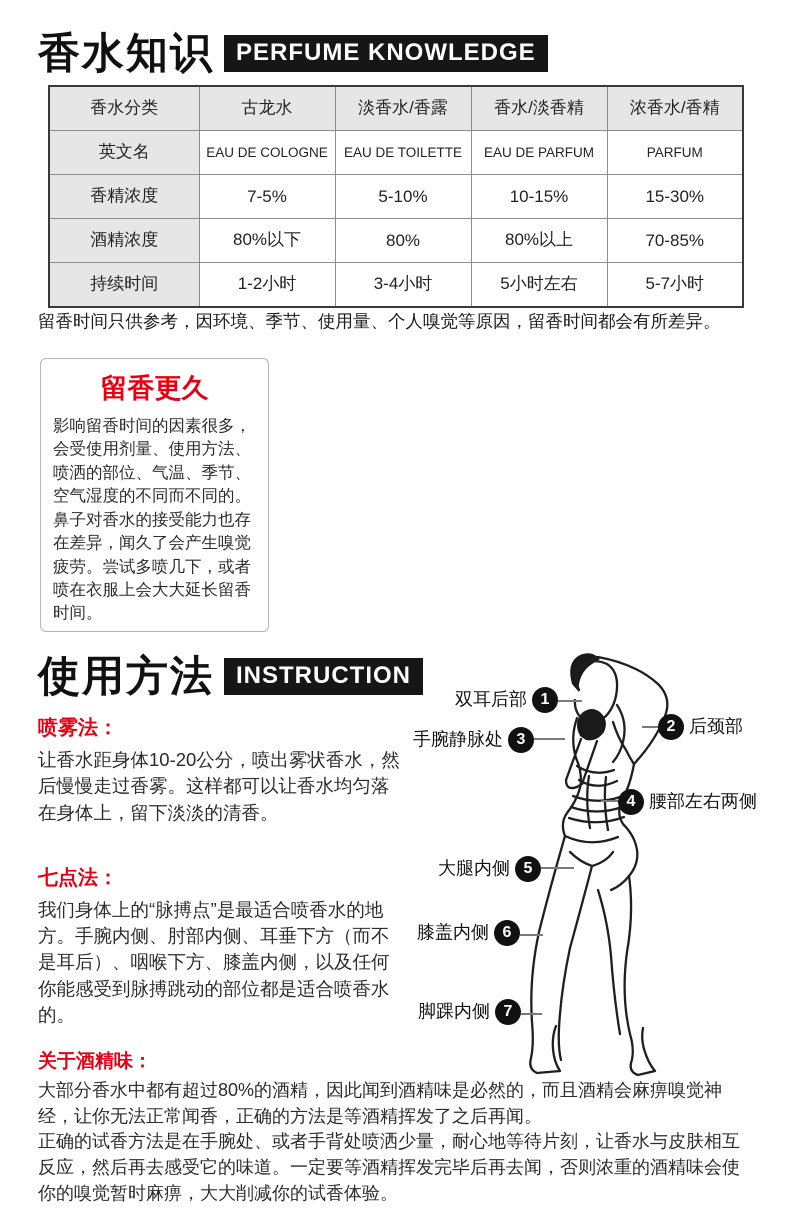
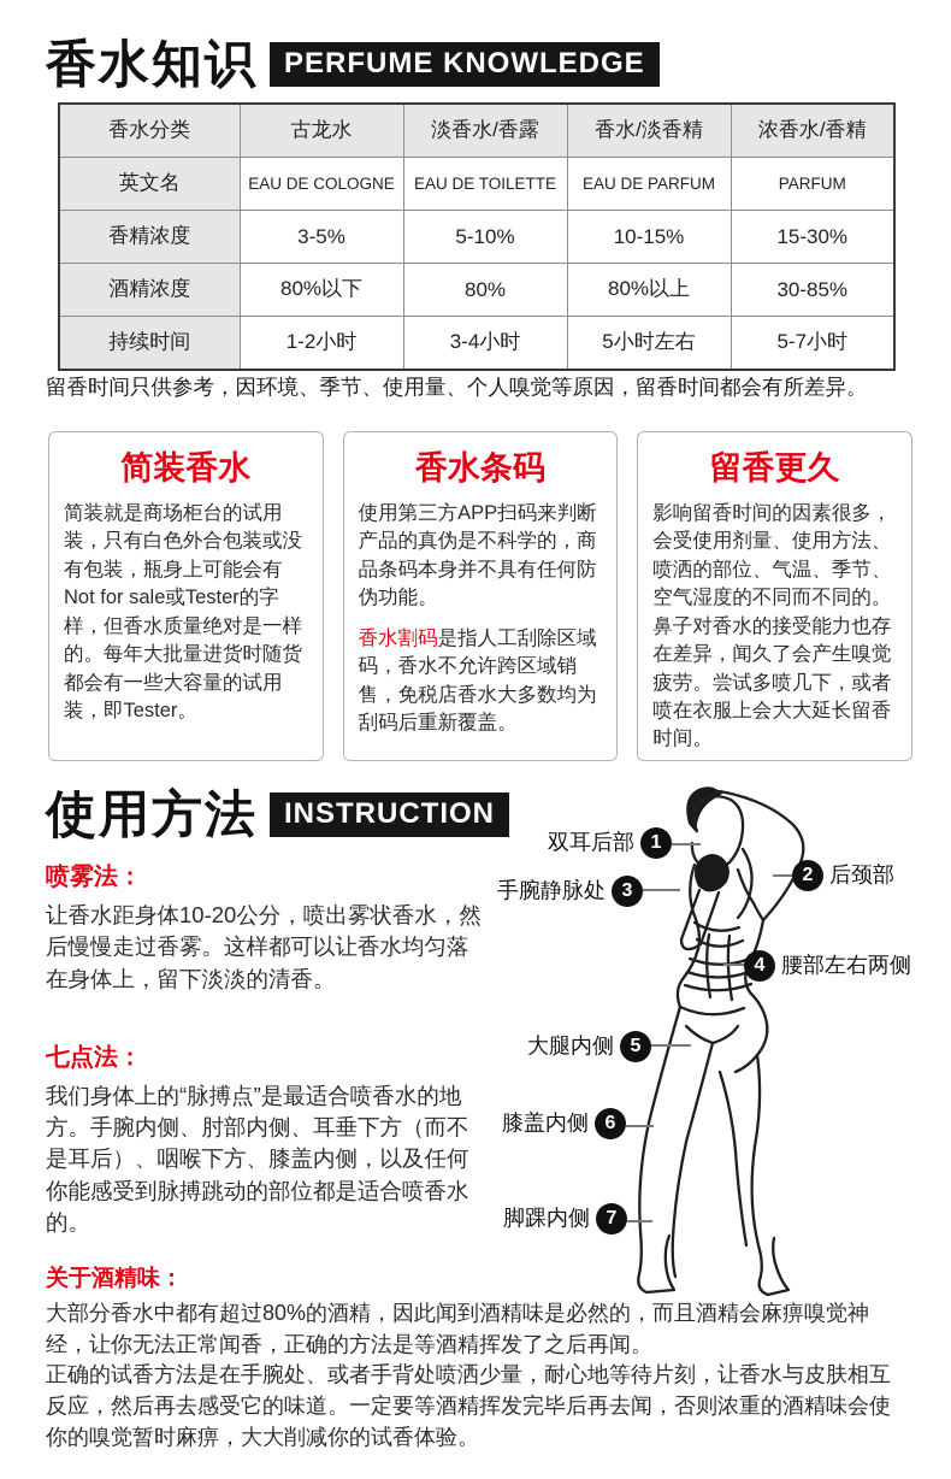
  香水知识
  PERFUME KNOWLEDGE
  香水分类	古龙水	淡香水/香露	香水/淡香精	浓香水/香精
  英文名	EAU DE COLOGNE	EAU DE TOILETTE	EAU DE PARFUM	PARFUM
- 香精浓度	7-5%	5-10%	10-15%	15-30%
+ 香精浓度	3-5%	5-10%	10-15%	15-30%
- 酒精浓度	80%以下	80%	80%以上	70-85%
+ 酒精浓度	80%以下	80%	80%以上	30-85%
  持续时间	1-2小时	3-4小时	5小时左右	5-7小时
  留香时间只供参考，因环境、季节、使用量、个人嗅觉等原因，留香时间都会有所差异。
+ 简装香水
+ 简装就是商场柜台的试用装，只有白色外合包装或没有包装，瓶身上可能会有Not for sale或Tester的字样，但香水质量绝对是一样的。每年大批量进货时随货都会有一些大容量的试用装，即Tester。
+ 香水条码
+ 使用第三方APP扫码来判断产品的真伪是不科学的，商品条码本身并不具有任何防伪功能。
+ 香水割码是指人工刮除区域码，香水不允许跨区域销售，免税店香水大多数均为刮码后重新覆盖。
  留香更久
  影响留香时间的因素很多，会受使用剂量、使用方法、喷洒的部位、气温、季节、空气湿度的不同而不同的。鼻子对香水的接受能力也存在差异，闻久了会产生嗅觉疲劳。尝试多喷几下，或者喷在衣服上会大大延长留香时间。
  使用方法
  INSTRUCTION
  喷雾法：
  让香水距身体10-20公分，喷出雾状香水，然后慢慢走过香雾。这样都可以让香水均匀落在身体上，留下淡淡的清香。
  七点法：
  我们身体上的“脉搏点”是最适合喷香水的地方。手腕内侧、肘部内侧、耳垂下方（而不是耳后）、咽喉下方、膝盖内侧，以及任何你能感受到脉搏跳动的部位都是适合喷香水的。
  双耳后部
  1
  2
  后颈部
  手腕静脉处
  3
  4
  腰部左右两侧
  大腿内侧
  5
  膝盖内侧
  6
  脚踝内侧
  7
  关于酒精味：
  大部分香水中都有超过80%的酒精，因此闻到酒精味是必然的，而且酒精会麻痹嗅觉神经，让你无法正常闻香，正确的方法是等酒精挥发了之后再闻。
  正确的试香方法是在手腕处、或者手背处喷洒少量，耐心地等待片刻，让香水与皮肤相互反应，然后再去感受它的味道。一定要等酒精挥发完毕后再去闻，否则浓重的酒精味会使你的嗅觉暂时麻痹，大大削减你的试香体验。
